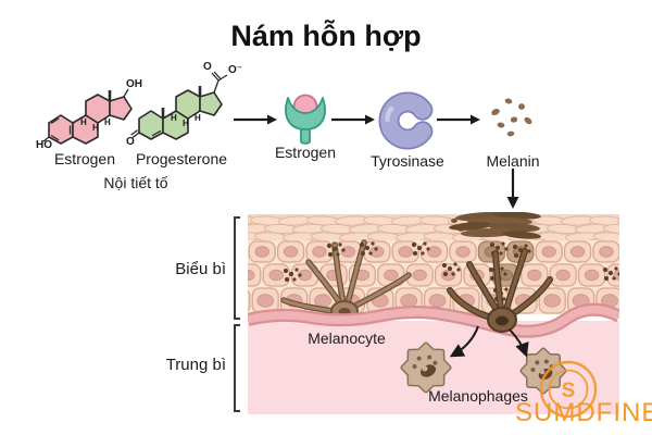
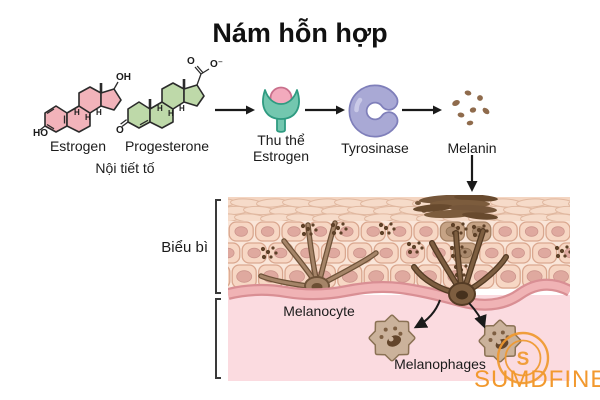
  Nám hỗn hợp
  OH
  HO
  H
  H
  H
  O
  O
  O⁻
  H
  H
  H
  Estrogen
  Progesterone
  Nội tiết tố
+ Thu thể
  Estrogen
  Tyrosinase
  Melanin
  Biểu bì
- Trung bì
  Melanocyte
  Melanophages
  S
  SUMDFINE
